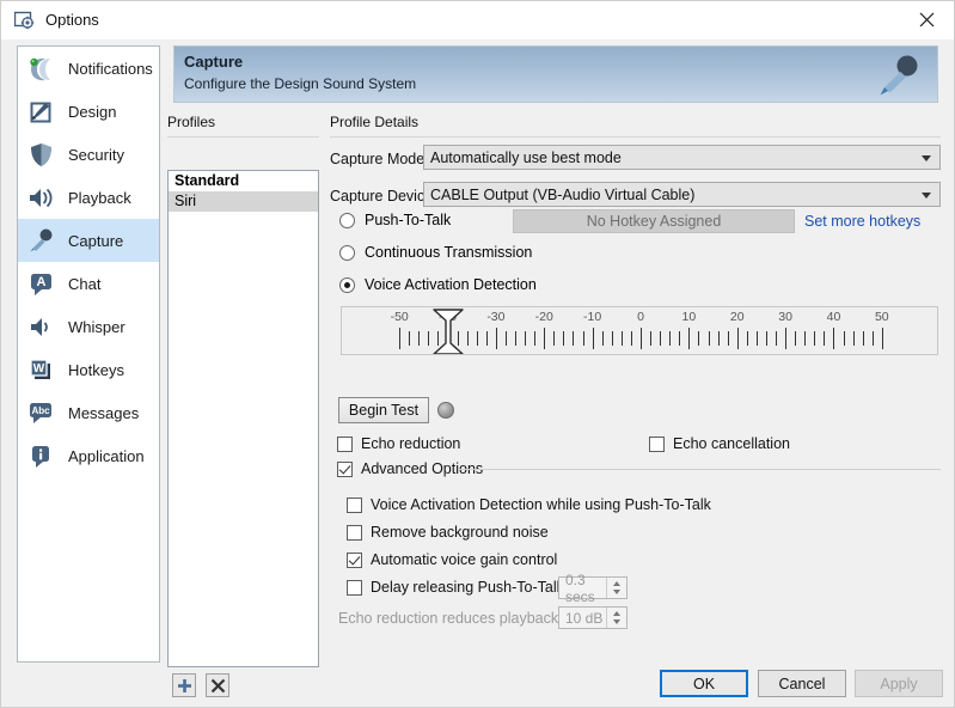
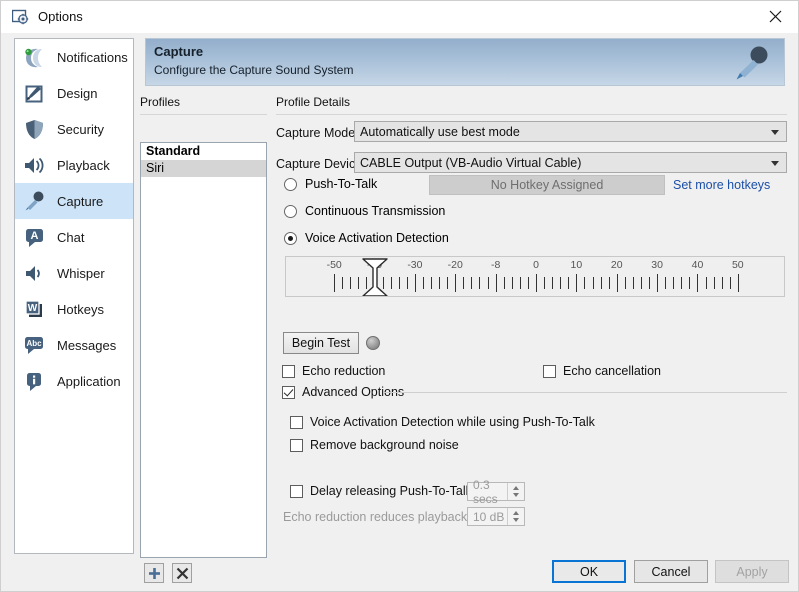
  Options
  Notifications
  Design
  Security
  Playback
  Capture
  A
  Chat
  Whisper
  W
  Hotkeys
  Abc
  Messages
  Application
  Capture
- Configure the Design Sound System
+ Configure the Capture Sound System
  Profiles
  Profile Details
  Standard
  Siri
  Capture Mode
  Automatically use best mode
  Capture Devic
  CABLE Output (VB-Audio Virtual Cable)
  Push-To-Talk
  No Hotkey Assigned
  Set more hotkeys
  Continuous Transmission
  Voice Activation Detection
  -50
  -30
  -20
- -10
+ -8
  0
  10
  20
  30
  40
  50
  Begin Test
  Echo reduction
  Echo cancellation
  Advanced Opti
  Voice Activation Detection while using Push-To-Talk
  Remove background noise
- Automatic voice gain control
  Delay releasing Push-To-Tal
  0.3 secs
  Echo reduction reduces playback
  10 dB
  OK
  Cancel
  Apply
